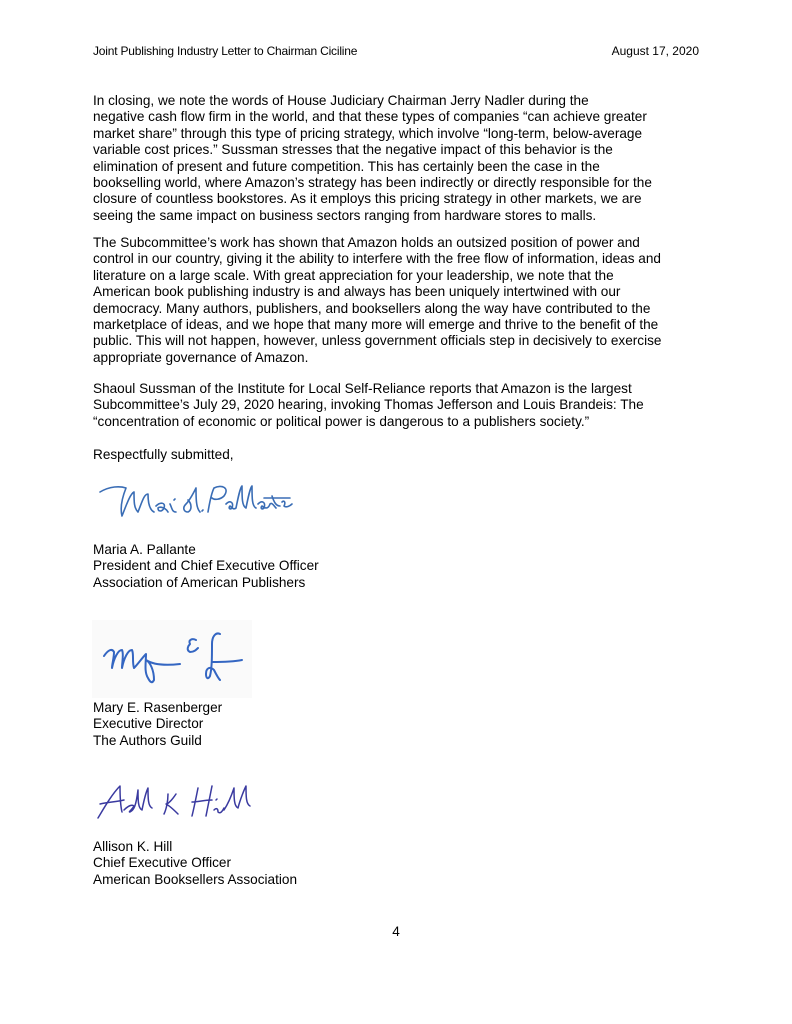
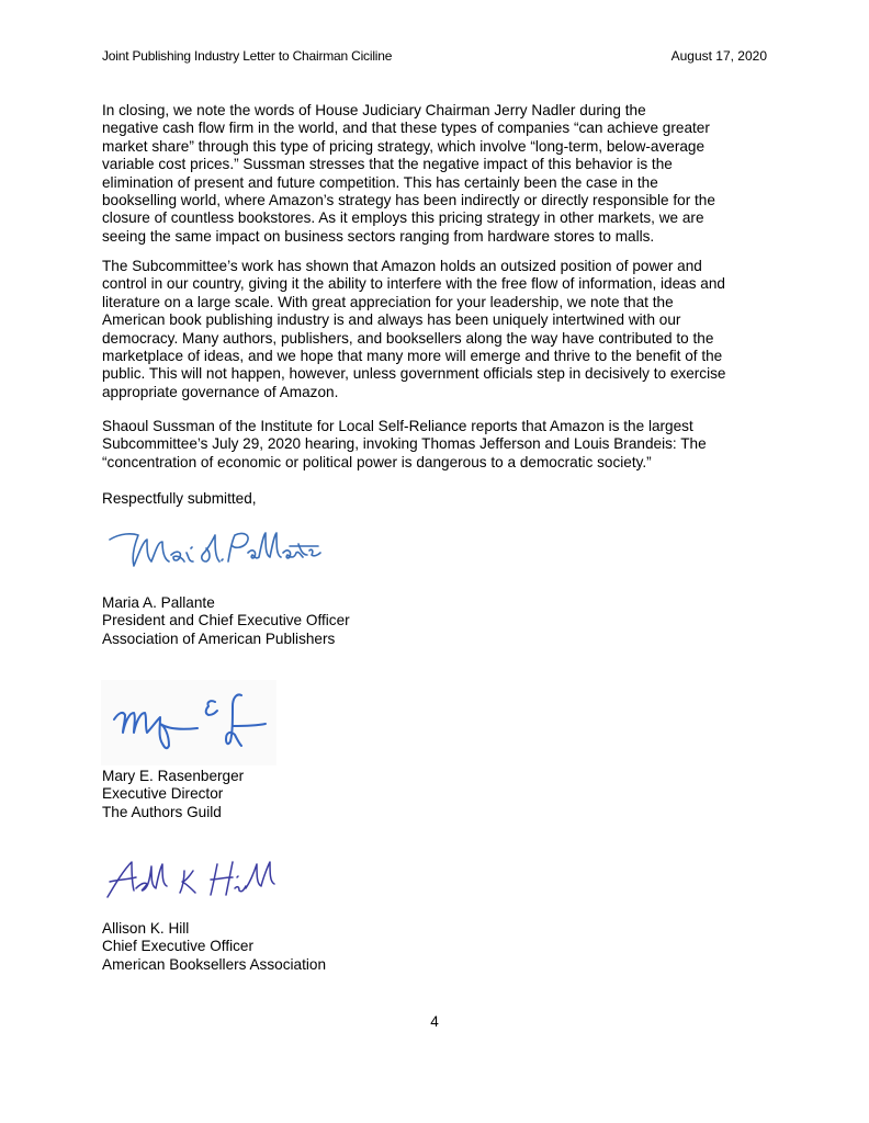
  Joint Publishing Industry Letter to Chairman Ciciline
  August 17, 2020
  In closing, we note the words of House Judiciary Chairman Jerry Nadler during the
  negative cash flow firm in the world, and that these types of companies “can achieve greater
  market share” through this type of pricing strategy, which involve “long-term, below-average
  variable cost prices.” Sussman stresses that the negative impact of this behavior is the
  elimination of present and future competition. This has certainly been the case in the
  bookselling world, where Amazon’s strategy has been indirectly or directly responsible for the
  closure of countless bookstores. As it employs this pricing strategy in other markets, we are
  seeing the same impact on business sectors ranging from hardware stores to malls.
  The Subcommittee’s work has shown that Amazon holds an outsized position of power and
  control in our country, giving it the ability to interfere with the free flow of information, ideas and
  literature on a large scale. With great appreciation for your leadership, we note that the
  American book publishing industry is and always has been uniquely intertwined with our
  democracy. Many authors, publishers, and booksellers along the way have contributed to the
  marketplace of ideas, and we hope that many more will emerge and thrive to the benefit of the
  public. This will not happen, however, unless government officials step in decisively to exercise
  appropriate governance of Amazon.
  Shaoul Sussman of the Institute for Local Self-Reliance reports that Amazon is the largest
  Subcommittee’s July 29, 2020 hearing, invoking Thomas Jefferson and Louis Brandeis: The
- “concentration of economic or political power is dangerous to a publishers society.”
+ “concentration of economic or political power is dangerous to a democratic society.”
  Respectfully submitted,
  Maria A. Pallante
  President and Chief Executive Officer
  Association of American Publishers
  Mary E. Rasenberger
  Executive Director
  The Authors Guild
  Allison K. Hill
  Chief Executive Officer
  American Booksellers Association
  4
